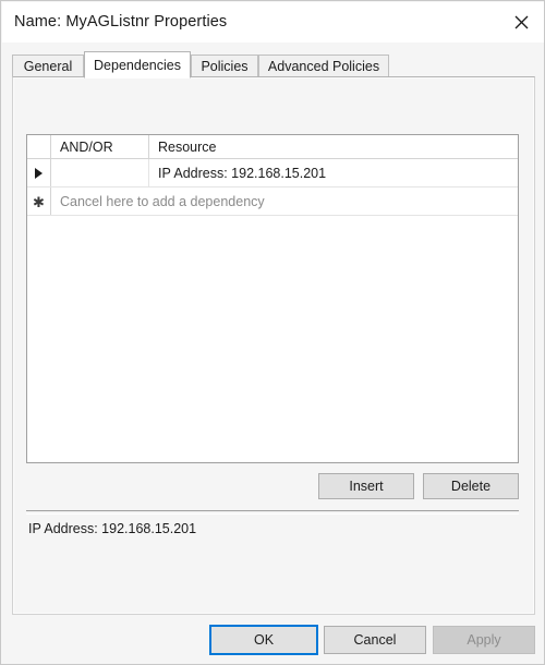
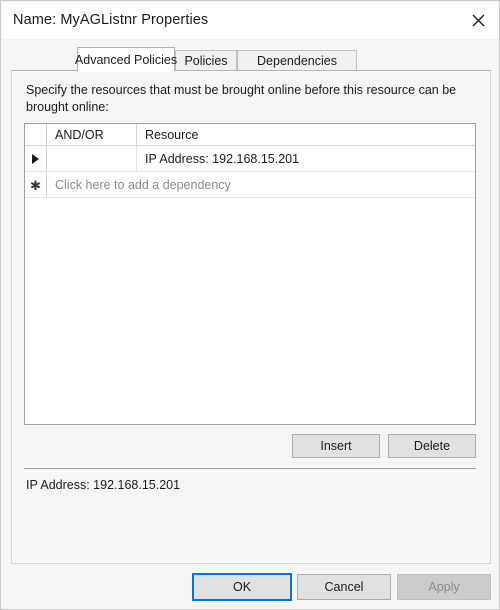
  Name: MyAGListnr Properties
- General
- Dependencies
+ Advanced Policies
  Policies
- Advanced Policies
+ Dependencies
+ Specify the resources that must be brought online before this resource can be brought online:
  AND/OR
  Resource
  IP Address: 192.168.15.201
  ✱
- Cancel here to add a dependency
+ Click here to add a dependency
  Insert
  Delete
  IP Address: 192.168.15.201
  OK
  Cancel
  Apply
